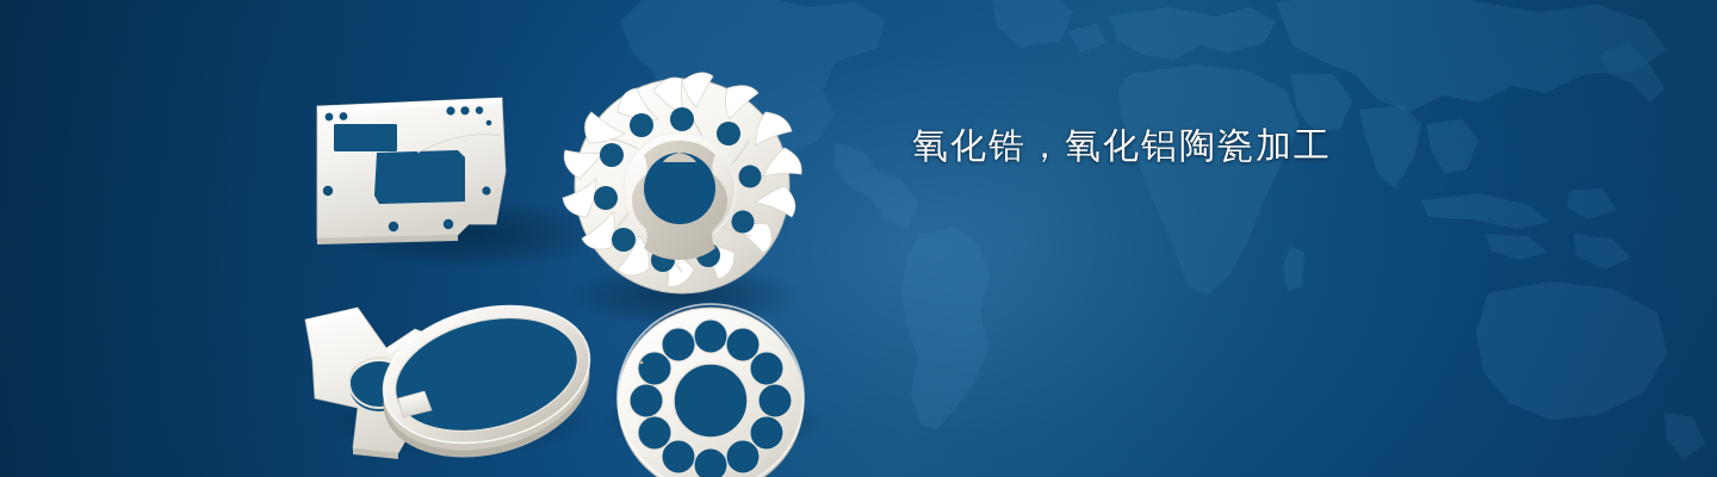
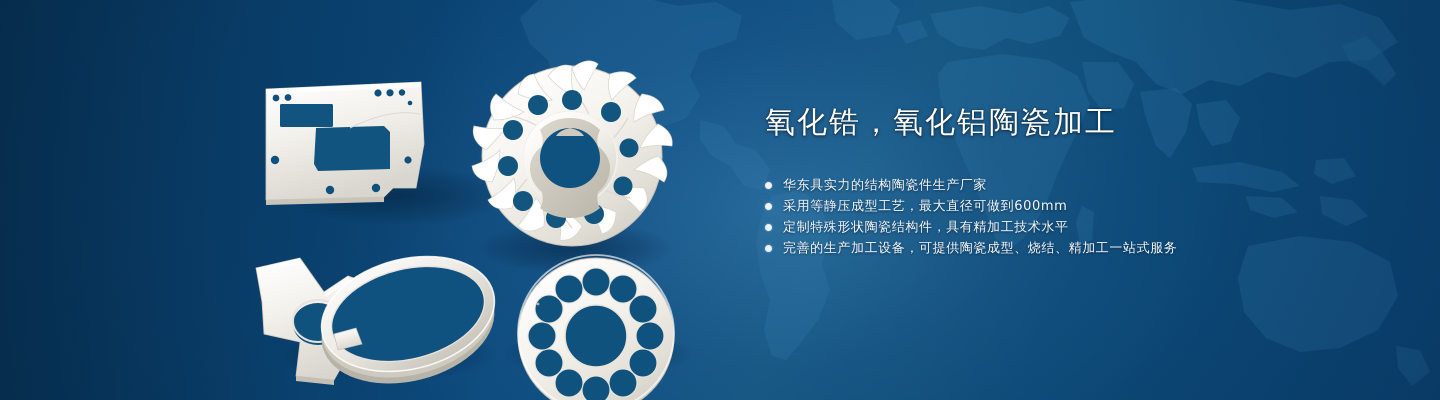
  氧化锆，氧化铝陶瓷加工
+ 华东具实力的结构陶瓷件生产厂家
+ 采用等静压成型工艺，最大直径可做到600mm
+ 定制特殊形状陶瓷结构件，具有精加工技术水平
+ 完善的生产加工设备，可提供陶瓷成型、烧结、精加工一站式服务
